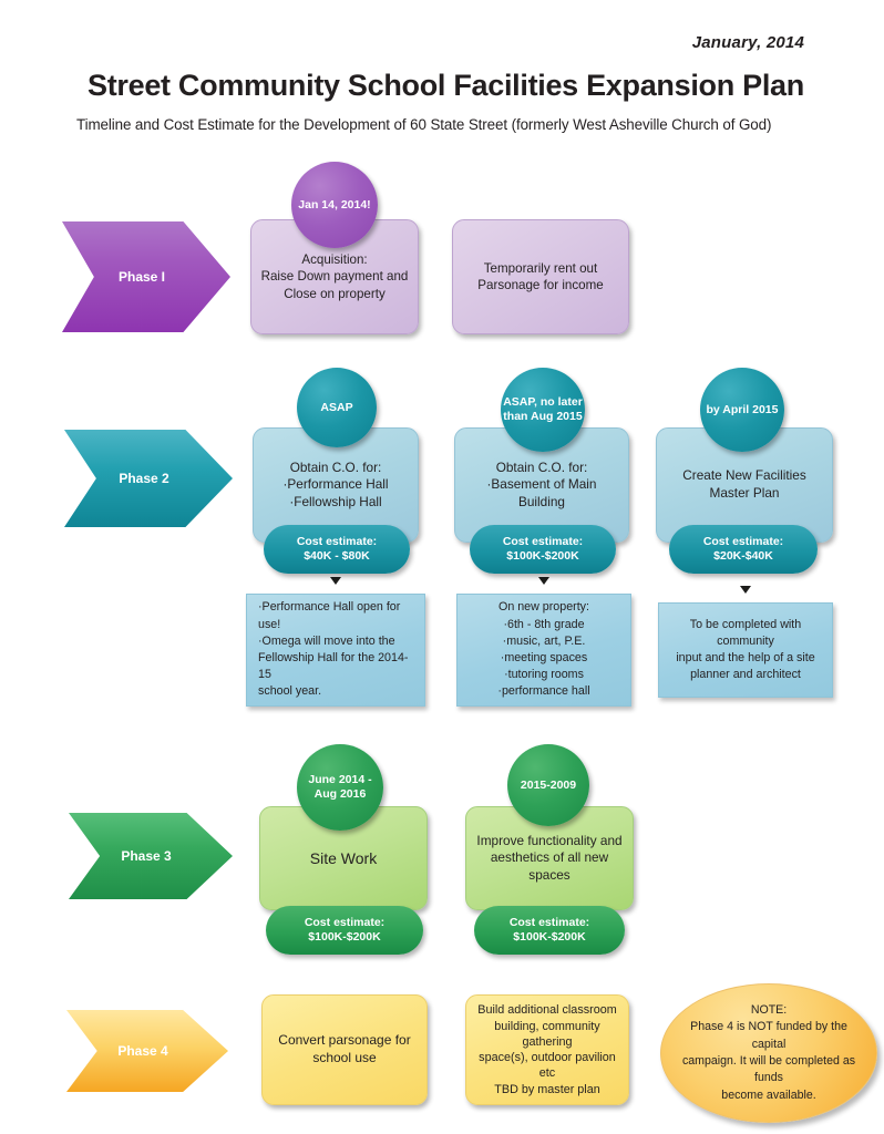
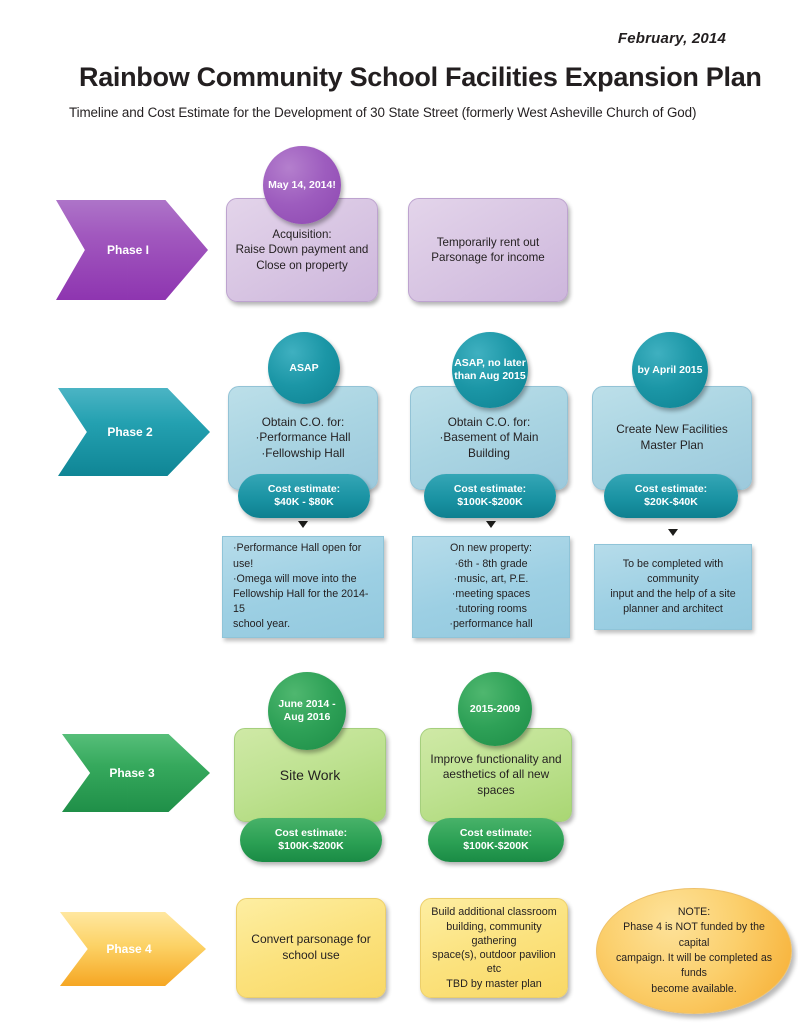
- January, 2014
+ February, 2014
- Street Community School Facilities Expansion Plan
+ Rainbow Community School Facilities Expansion Plan
- Timeline and Cost Estimate for the Development of 60 State Street (formerly West Asheville Church of God)
+ Timeline and Cost Estimate for the Development of 30 State Street (formerly West Asheville Church of God)
  Phase I
- Jan 14, 2014!
+ May 14, 2014!
  Acquisition:
  Raise Down payment and
  Close on property
  Temporarily rent out
  Parsonage for income
  Phase 2
  ASAP
  ASAP, no later
  than Aug 2015
  by April 2015
  Obtain C.O. for:
  ·Performance Hall
  ·Fellowship Hall
  Obtain C.O. for:
  ·Basement of Main
  Building
  Create New Facilities
  Master Plan
  Cost estimate:
  $40K - $80K
  Cost estimate:
  $100K-$200K
  Cost estimate:
  $20K-$40K
  ·Performance Hall open for use!
  ·Omega will move into the
  Fellowship Hall for the 2014-15
  school year.
  On new property:
  ·6th - 8th grade
  ·music, art, P.E.
  ·meeting spaces
  ·tutoring rooms
  ·performance hall
  To be completed with community
  input and the help of a site
  planner and architect
  Phase 3
  June 2014 -
  Aug 2016
  2015-2009
  Site Work
  Improve functionality and
  aesthetics of all new
  spaces
  Cost estimate:
  $100K-$200K
  Cost estimate:
  $100K-$200K
  Phase 4
  Convert parsonage for
  school use
  Build additional classroom
  building, community gathering
  space(s), outdoor pavilion etc
  TBD by master plan
  NOTE:
  Phase 4 is NOT funded by the capital
  campaign. It will be completed as funds
  become available.
